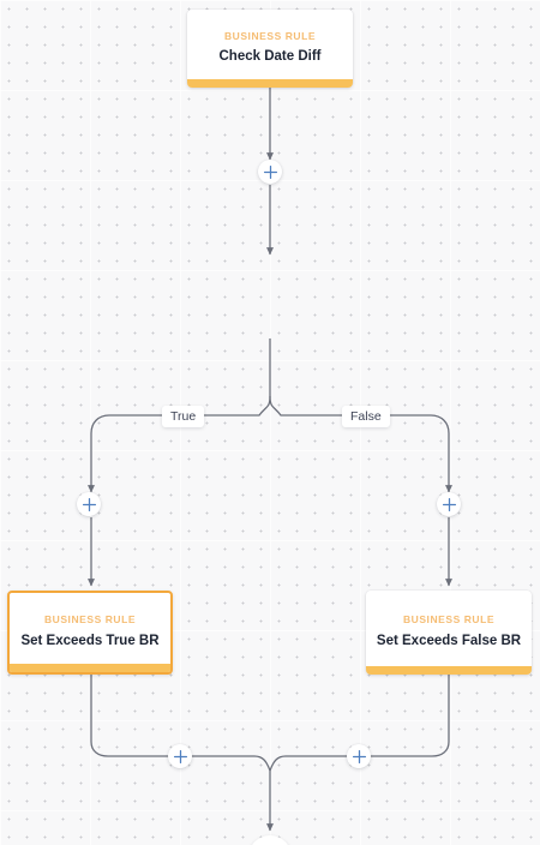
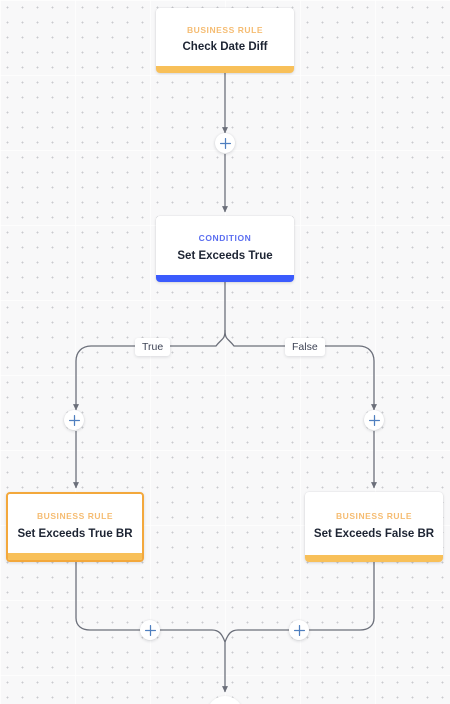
  BUSINESS RULE
  Check Date Diff
+ CONDITION
+ Set Exceeds True
  BUSINESS RULE
  Set Exceeds True BR
  BUSINESS RULE
  Set Exceeds False BR
  True
  False
